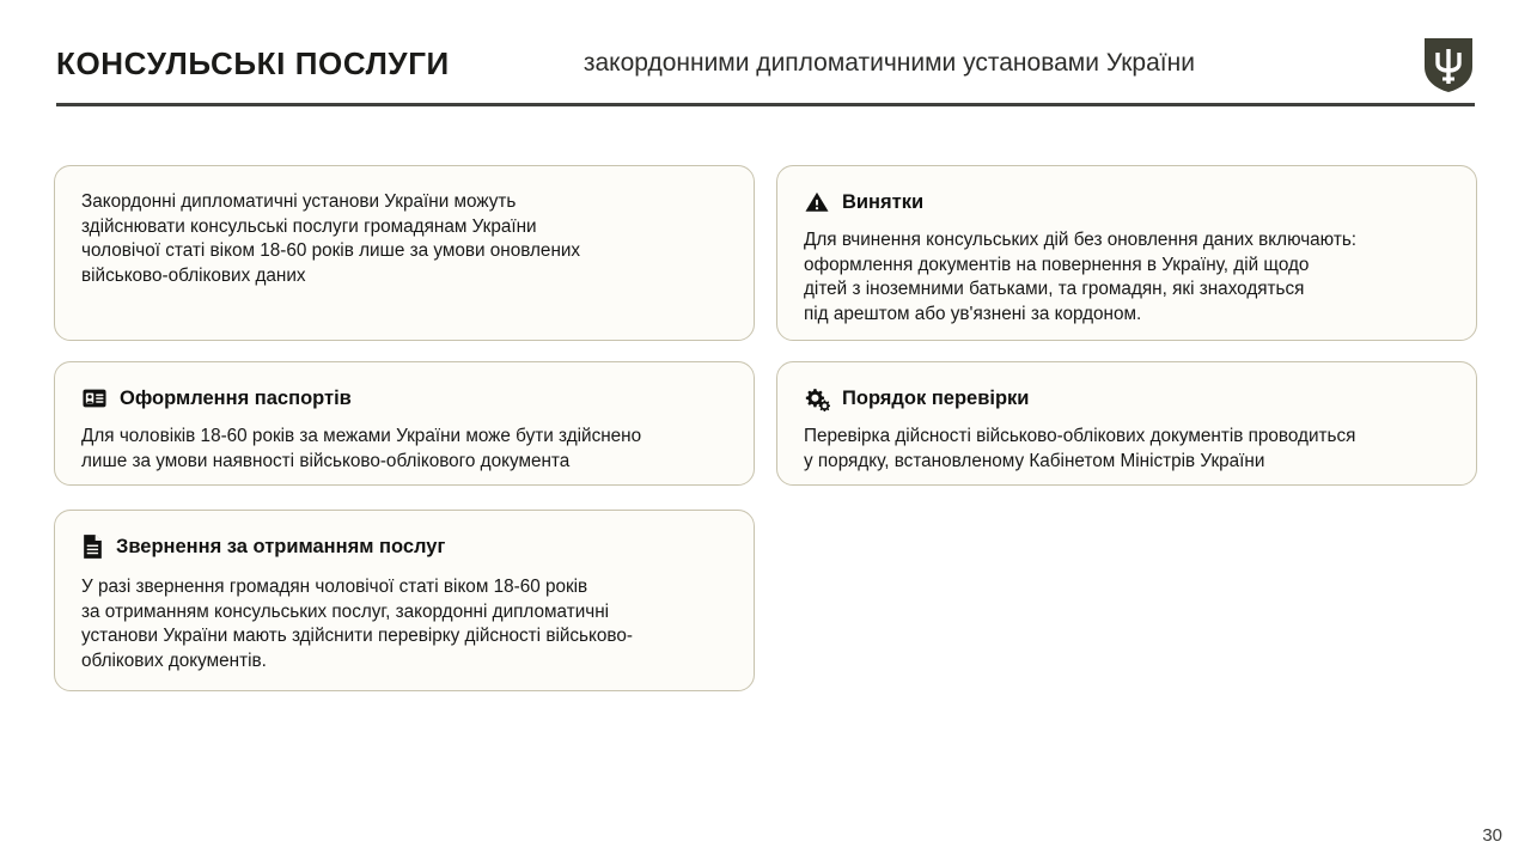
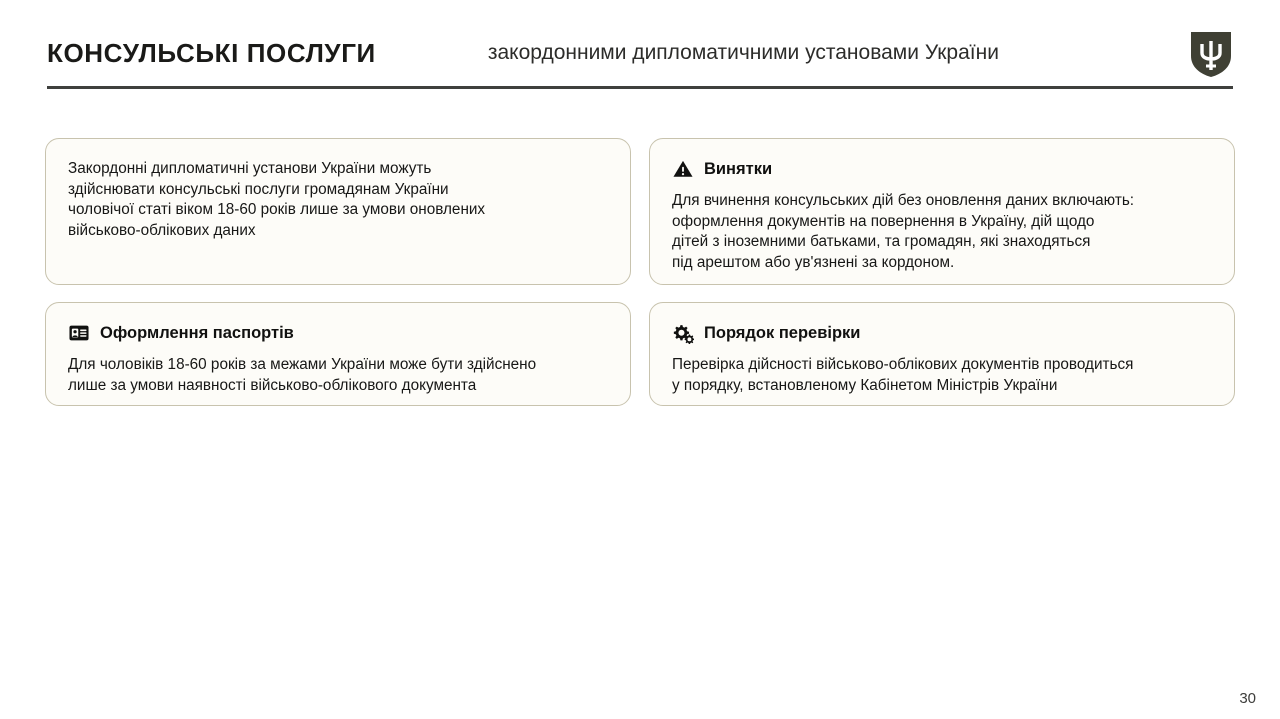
  КОНСУЛЬСЬКІ ПОСЛУГИ
  закордонними дипломатичними установами України
  Закордонні дипломатичні установи України можуть
  здійснювати консульські послуги громадянам України
  чоловічої статі віком 18-60 років лише за умови оновлених
  військово-облікових даних
  Винятки
  Для вчинення консульських дій без оновлення даних включають:
  оформлення документів на повернення в Україну, дій щодо
  дітей з іноземними батьками, та громадян, які знаходяться
  під арештом або ув'язнені за кордоном.
  Оформлення паспортів
  Для чоловіків 18-60 років за межами України може бути здійснено
  лише за умови наявності військово-облікового документа
  Порядок перевірки
  Перевірка дійсності військово-облікових документів проводиться
  у порядку, встановленому Кабінетом Міністрів України
- Звернення за отриманням послуг
- У разі звернення громадян чоловічої статі віком 18-60 років
- за отриманням консульських послуг, закордонні дипломатичні
- установи України мають здійснити перевірку дійсності військово-
- облікових документів.
  30
